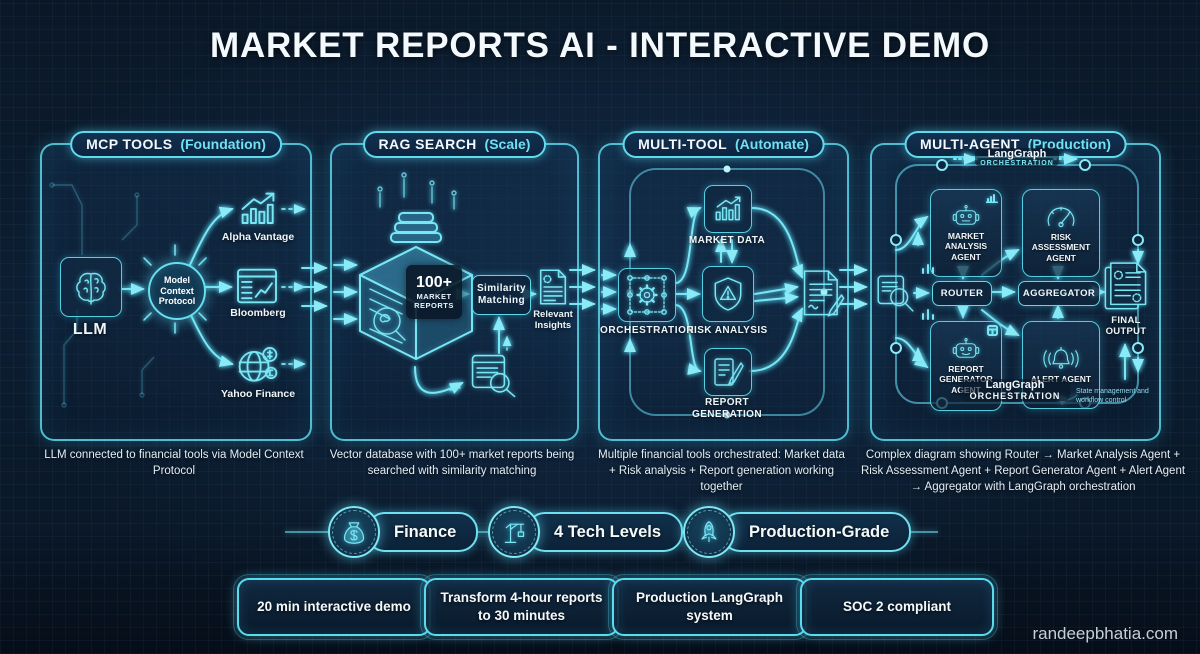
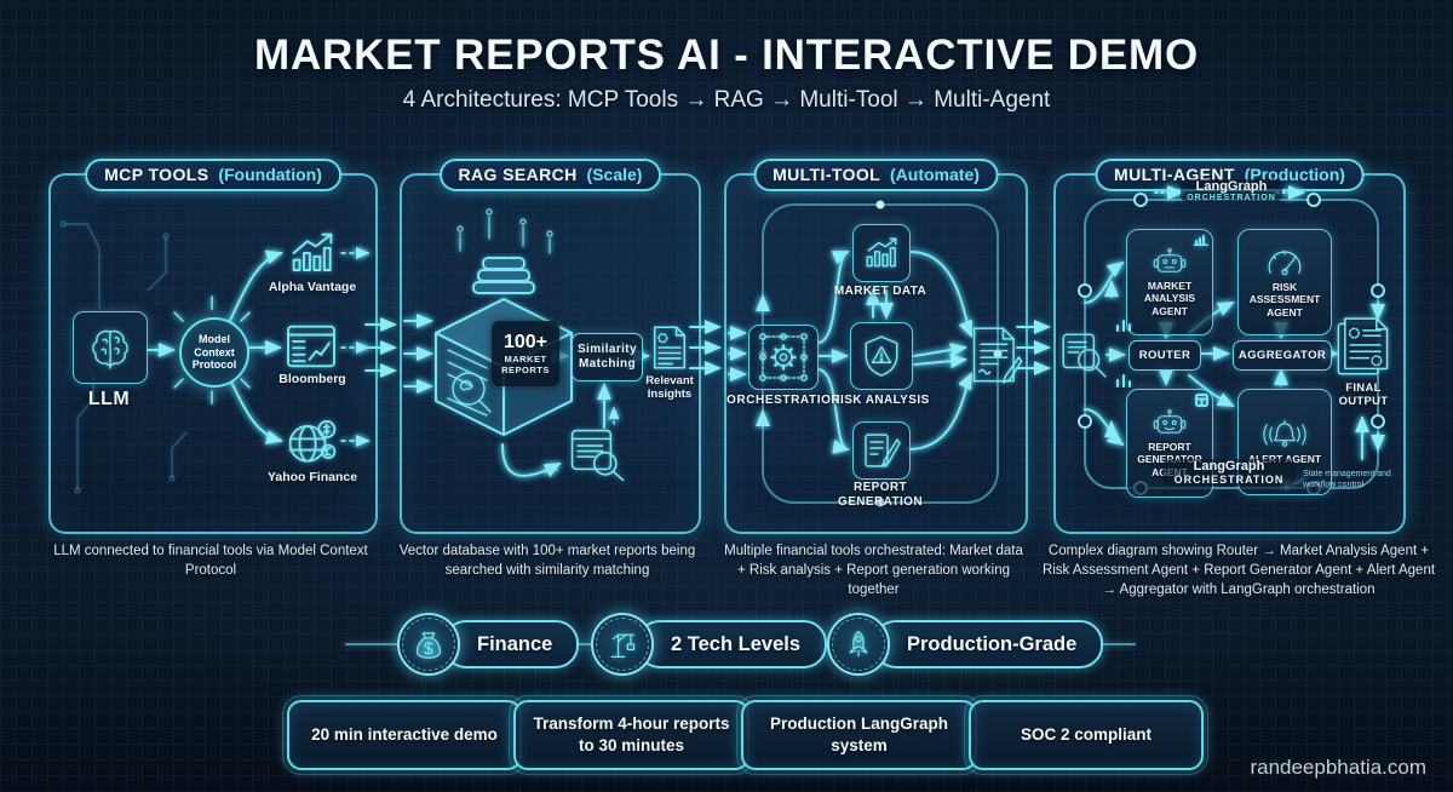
  MARKET REPORTS AI - INTERACTIVE DEMO
+ 4 Architectures: MCP Tools → RAG → Multi-Tool → Multi-Agent
  MCP TOOLS (Foundation)
  LLM
  Model Context Protocol
  Alpha Vantage
  Bloomberg
  Yahoo Finance
  RAG SEARCH (Scale)
  100+
  MARKET
  REPORTS
  Similarity Matching
  Relevant Insights
  MULTI-TOOL (Automate)
  ORCHESTRATION
  MARKET DATA
  RISK ANALYSIS
  REPORT GENERATION
  MULTI-AGENT (Production)
  LangGraph
  MARKET ANALYSIS AGENT
  RISK ASSESSMENT AGENT
  REPORT GENERATOR AGENT
  ALERT AGENT
  ROUTER
  AGGREGATOR
  FINAL OUTPUT
  LangGraph
  ORCHESTRATION
  LLM connected to financial tools via Model Context Protocol
  Vector database with 100+ market reports being searched with similarity matching
  Multiple financial tools orchestrated: Market data + Risk analysis + Report generation working together
  Complex diagram showing Router → Market Analysis Agent + Risk Assessment Agent + Report Generator Agent + Alert Agent → Aggregator with LangGraph orchestration
  Finance
- 4 Tech Levels
+ 2 Tech Levels
  Production-Grade
  20 min interactive demo
  Transform 4-hour reports to 30 minutes
  Production LangGraph system
  SOC 2 compliant
  randeepbhatia.com
